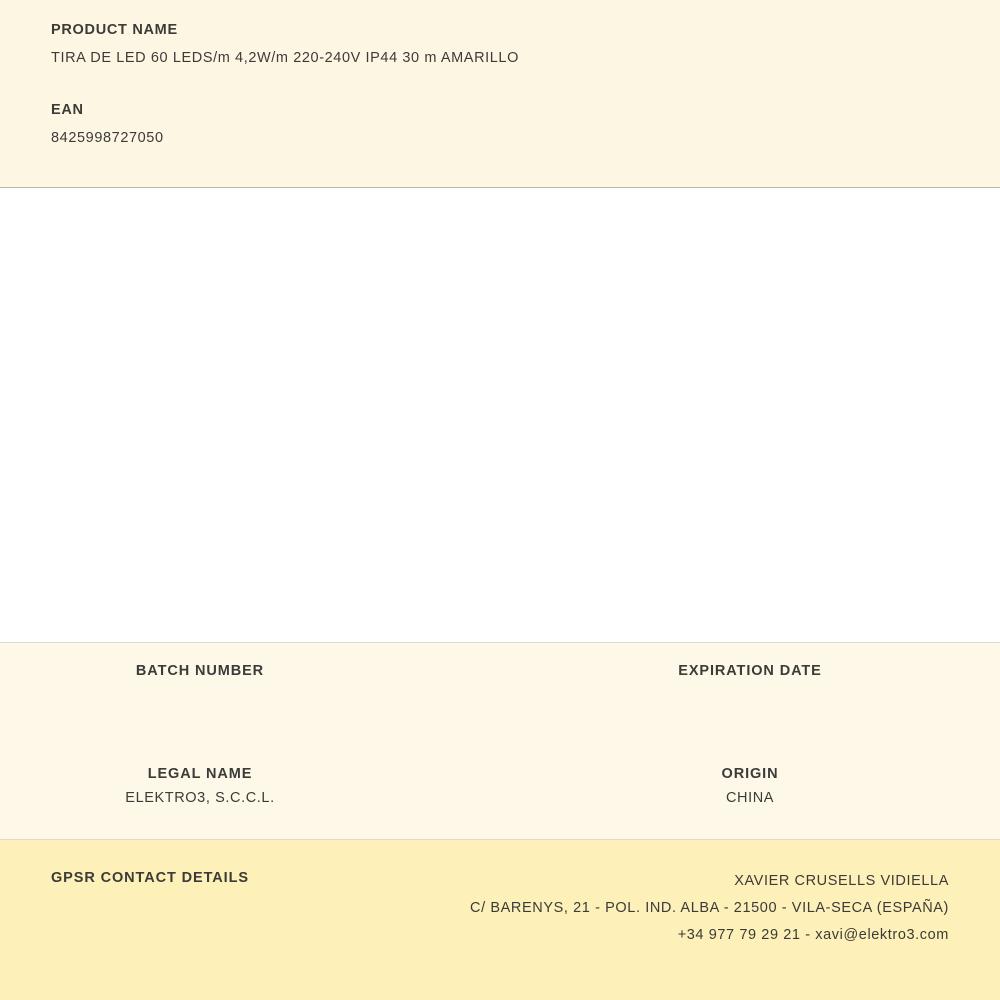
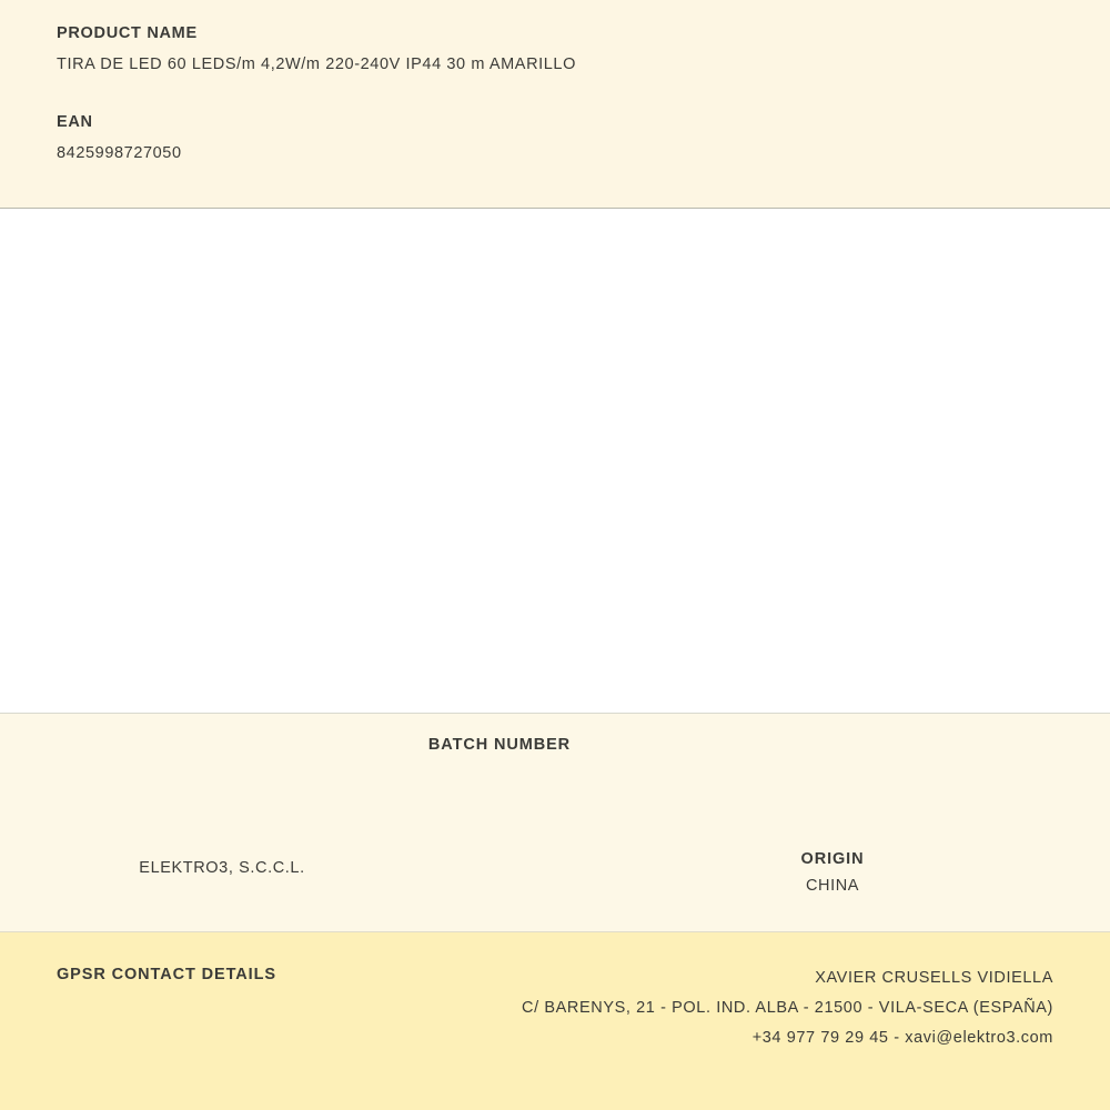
  PRODUCT NAME
  TIRA DE LED 60 LEDS/m 4,2W/m 220-240V IP44 30 m AMARILLO
  EAN
  8425998727050
  BATCH NUMBER
- EXPIRATION DATE
- LEGAL NAME
  ELEKTRO3, S.C.C.L.
  ORIGIN
  CHINA
  GPSR CONTACT DETAILS
  XAVIER CRUSELLS VIDIELLA
  C/ BARENYS, 21 - POL. IND. ALBA - 21500 - VILA-SECA (ESPAÑA)
- +34 977 79 29 21 - xavi@elektro3.com
+ +34 977 79 29 45 - xavi@elektro3.com
